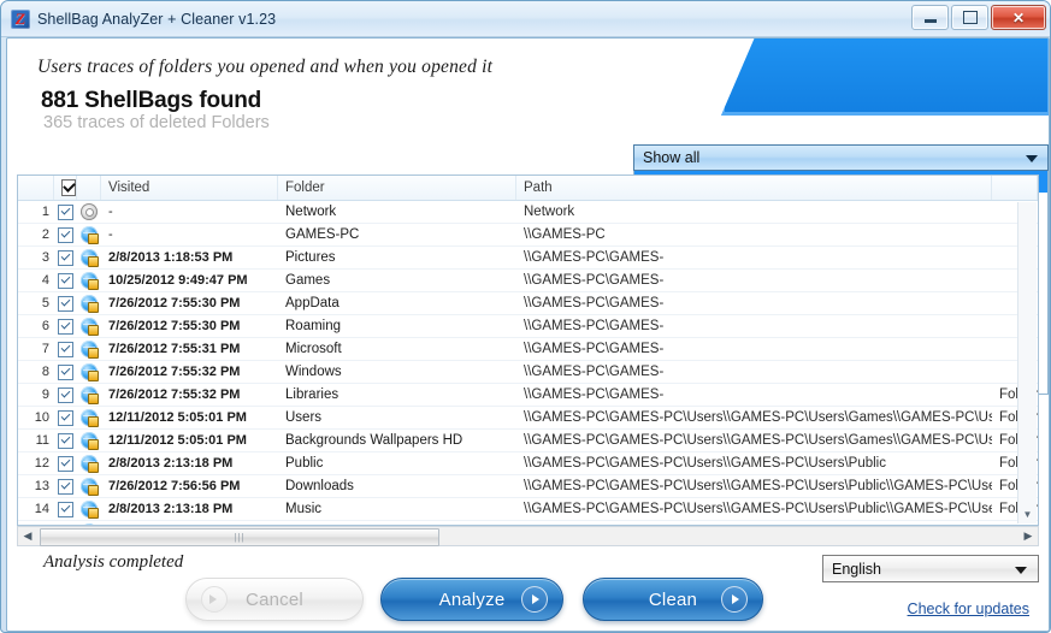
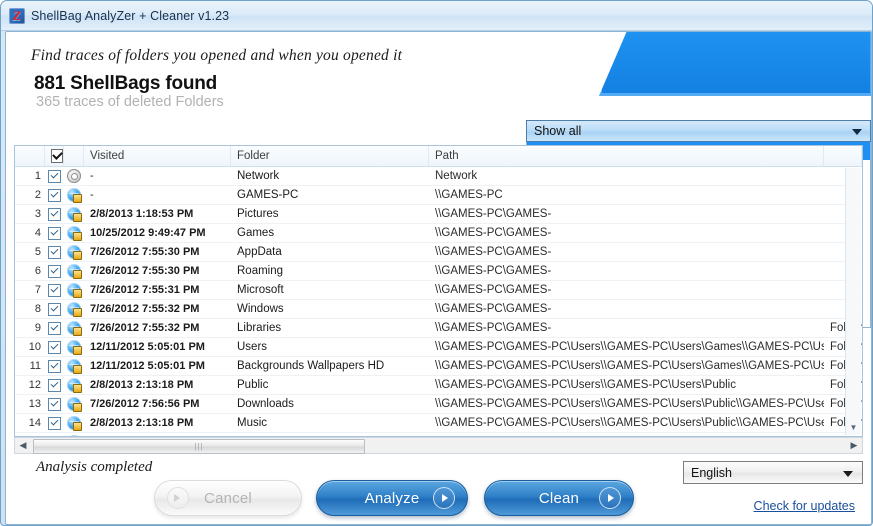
  ShellBag AnalyZer + Cleaner v1.23
- ✕
- Users traces of folders you opened and when you opened it
+ Find traces of folders you opened and when you opened it
  881 ShellBags found
  365 traces of deleted Folders
  Show all
  Visited
  Folder
  Path
  1
  -
  Network
  Network
  2
  -
  GAMES-PC
  \\GAMES-PC
  3
  2/8/2013 1:18:53 PM
  Pictures
  \\GAMES-PC\GAMES-
  4
  10/25/2012 9:49:47 PM
  Games
  \\GAMES-PC\GAMES-
  5
  7/26/2012 7:55:30 PM
  AppData
  \\GAMES-PC\GAMES-
  6
  7/26/2012 7:55:30 PM
  Roaming
  \\GAMES-PC\GAMES-
  7
  7/26/2012 7:55:31 PM
  Microsoft
  \\GAMES-PC\GAMES-
  8
  7/26/2012 7:55:32 PM
  Windows
  \\GAMES-PC\GAMES-
  9
  7/26/2012 7:55:32 PM
  Libraries
  \\GAMES-PC\GAMES-
  10
  12/11/2012 5:05:01 PM
  Users
  \\GAMES-PC\GAMES-PC\Users\\GAMES-PC\Users\Games\\GAMES-PC\Us
  11
  12/11/2012 5:05:01 PM
  Backgrounds Wallpapers HD
  \\GAMES-PC\GAMES-PC\Users\\GAMES-PC\Users\Games\\GAMES-PC\Us
  12
  2/8/2013 2:13:18 PM
  Public
  \\GAMES-PC\GAMES-PC\Users\\GAMES-PC\Users\Public
  13
  7/26/2012 7:56:56 PM
  Downloads
  \\GAMES-PC\GAMES-PC\Users\\GAMES-PC\Users\Public\\GAMES-PC\Us
  14
  2/8/2013 2:13:18 PM
  Music
  \\GAMES-PC\GAMES-PC\Users\\GAMES-PC\Users\Public\\GAMES-PC\Us
  ▼
  ◀
  |||
  ▶
  Analysis completed
  Cancel
  Analyze
  Clean
  English
  Check for updates
